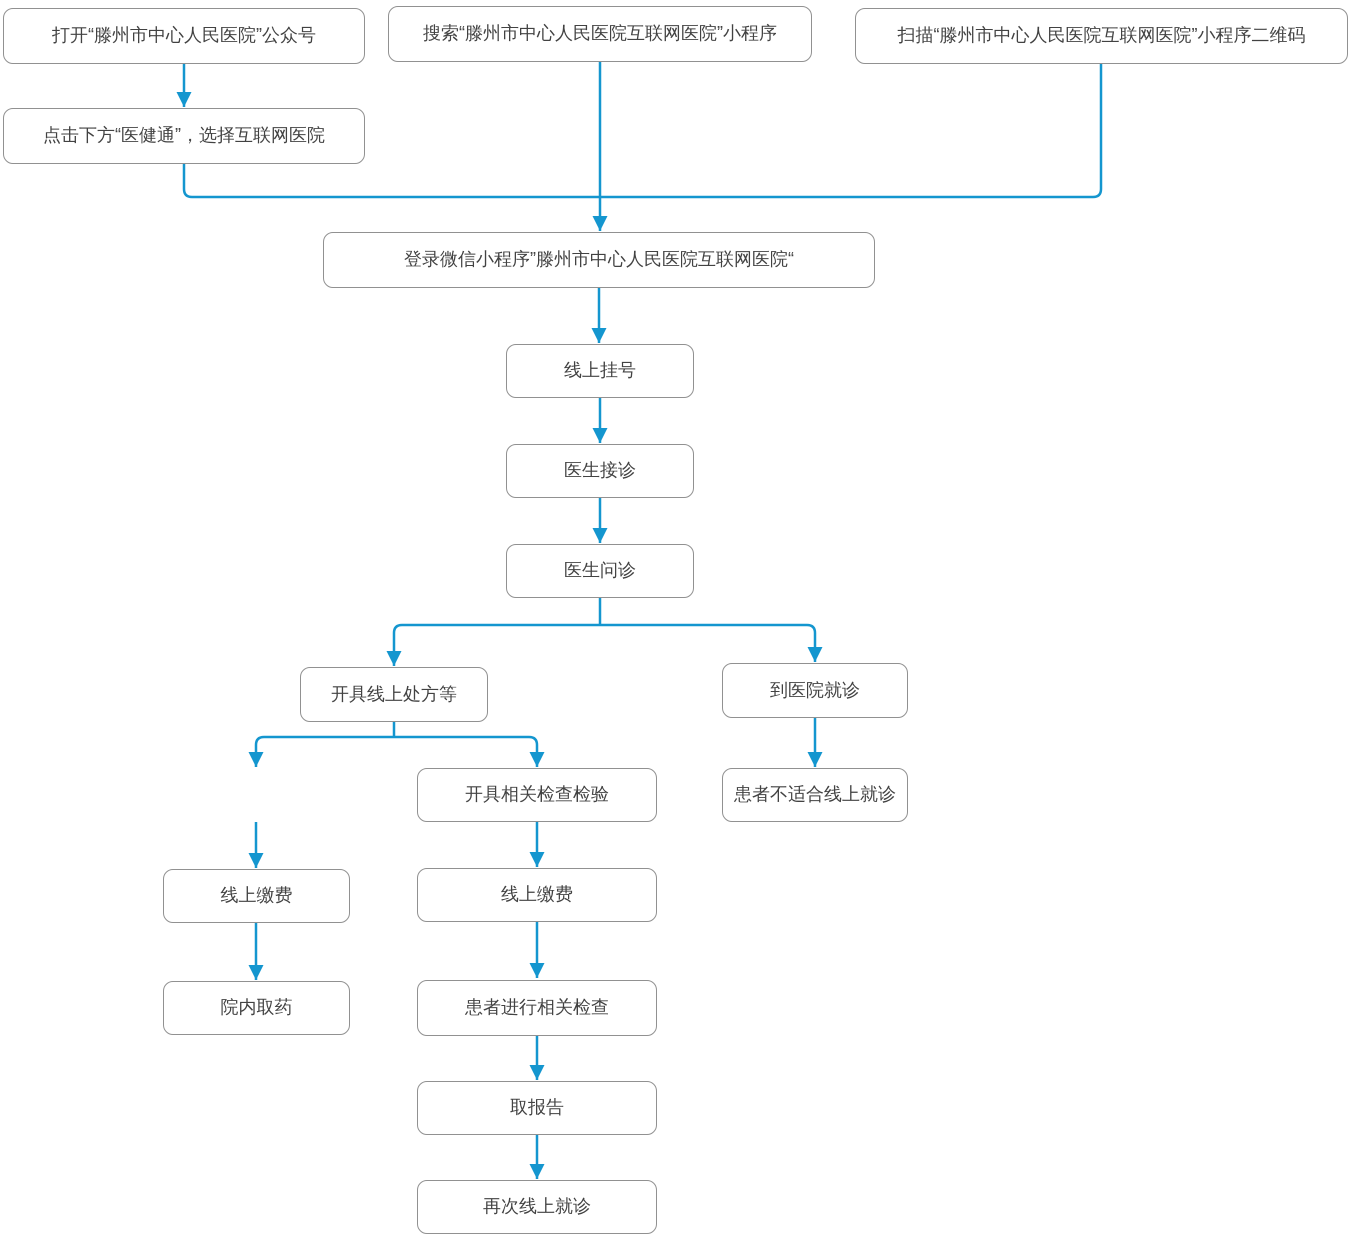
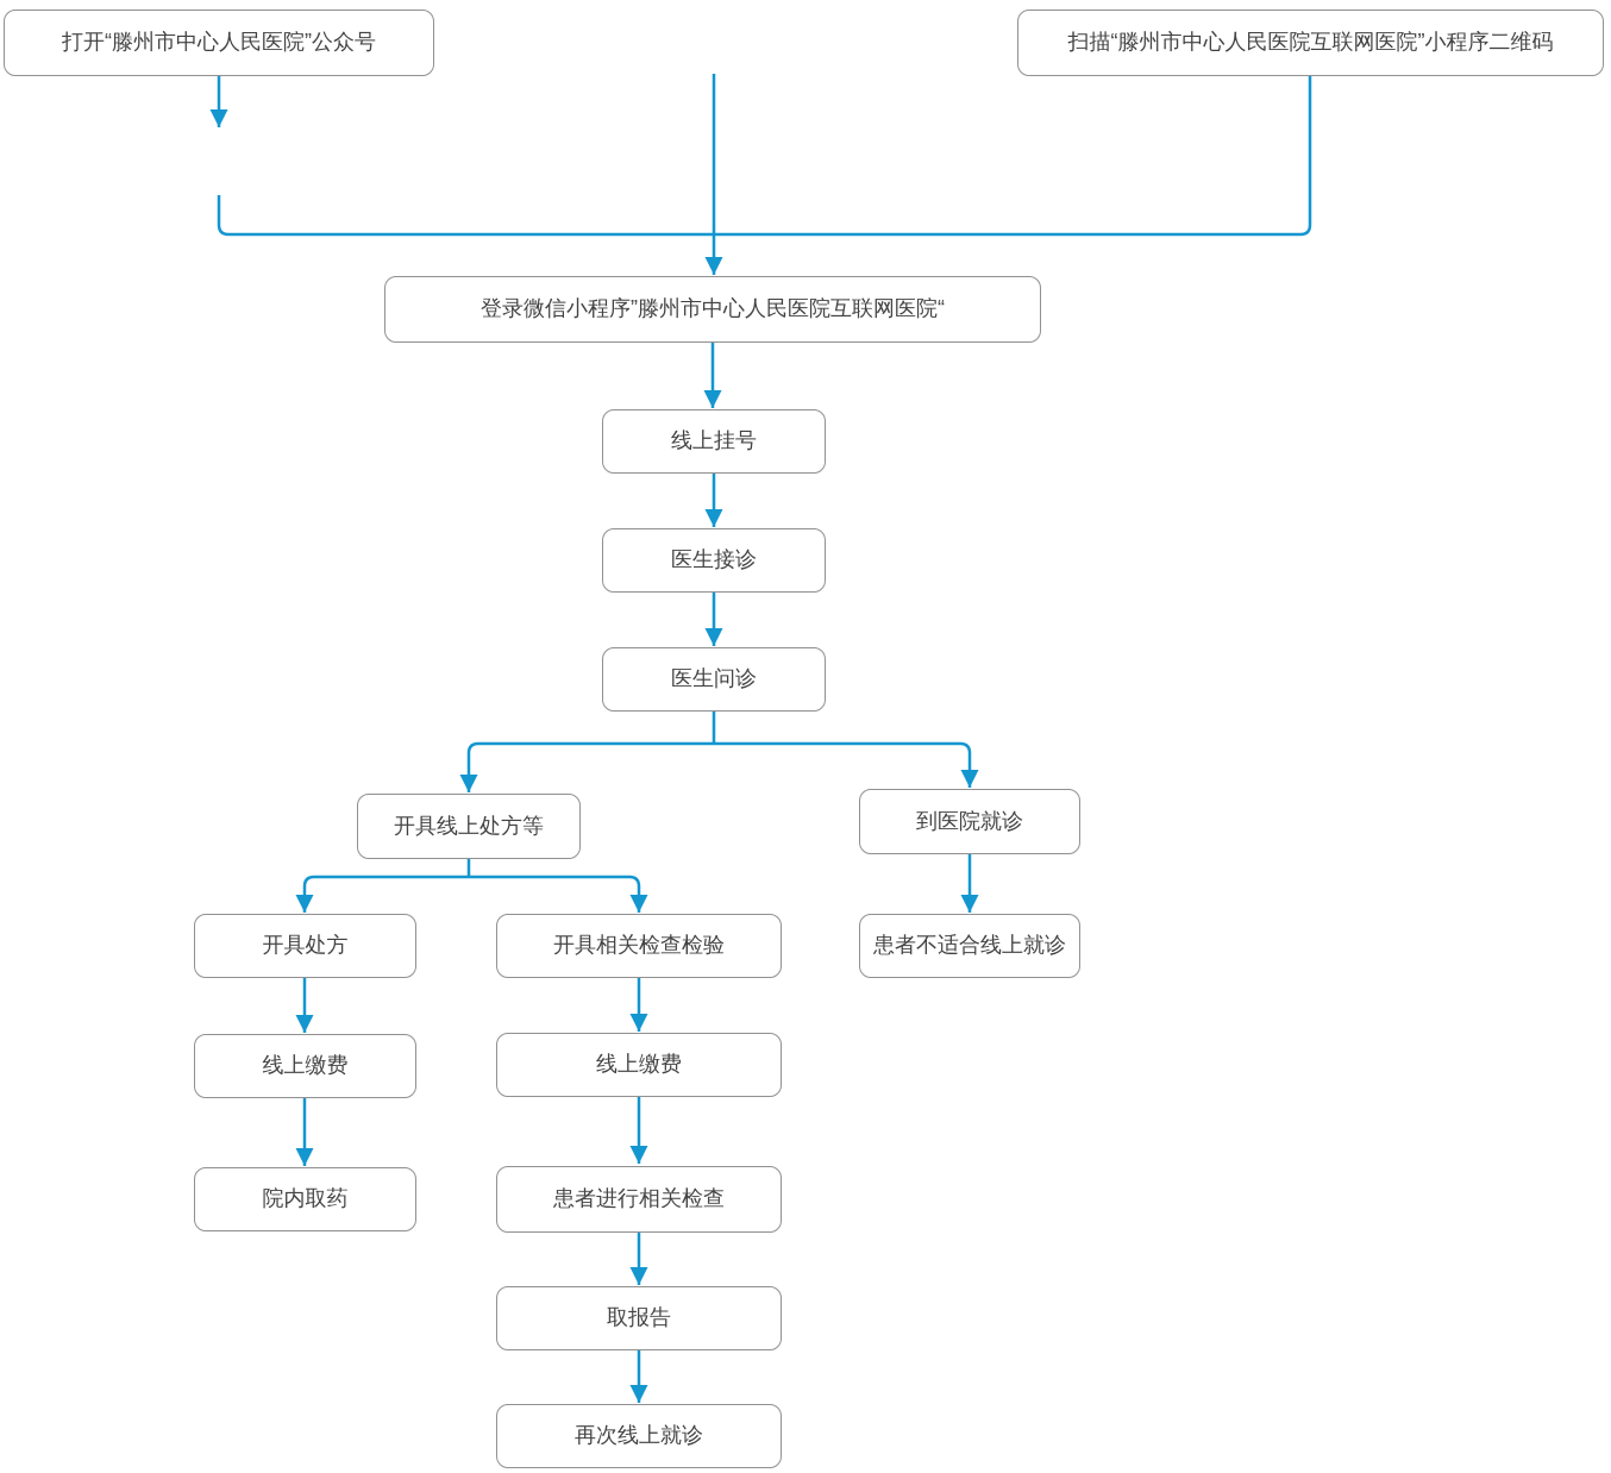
  打开“滕州市中心人民医院”公众号
- 点击下方“医健通”，选择互联网医院
- 搜索“滕州市中心人民医院互联网医院”小程序
  扫描“滕州市中心人民医院互联网医院”小程序二维码
  登录微信小程序”滕州市中心人民医院互联网医院“
  线上挂号
  医生接诊
  医生问诊
  开具线上处方等
  到医院就诊
+ 开具处方
  开具相关检查检验
  患者不适合线上就诊
  线上缴费
  线上缴费
  院内取药
  患者进行相关检查
  取报告
  再次线上就诊
